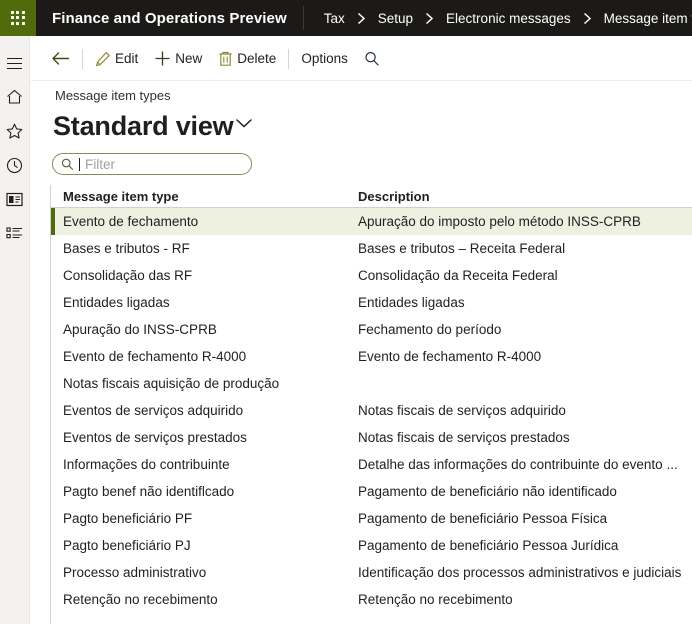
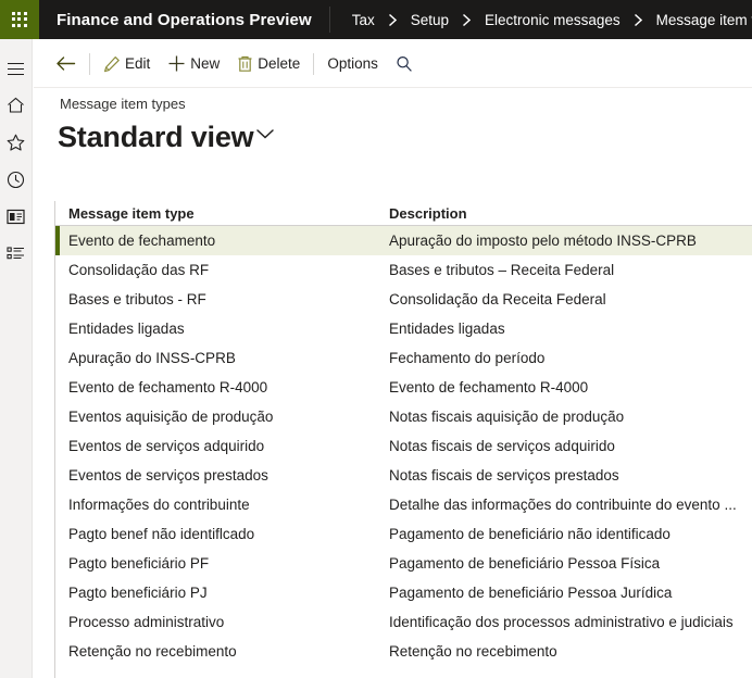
  Finance and Operations Preview
  Tax
  Setup
  Electronic messages
  Edit
  New
  Delete
  Options
  Message item types
  Standard view
- Filter
  Message item type
  Description
  Evento de fechamento
  Apuração do imposto pelo método INSS-CPRB
- Bases e tributos - RF
+ Consolidação das RF
  Bases e tributos – Receita Federal
- Consolidação das RF
+ Bases e tributos - RF
  Consolidação da Receita Federal
  Entidades ligadas
  Entidades ligadas
  Apuração do INSS-CPRB
  Fechamento do período
  Evento de fechamento R-4000
  Evento de fechamento R-4000
+ Eventos aquisição de produção
  Notas fiscais aquisição de produção
  Eventos de serviços adquirido
  Notas fiscais de serviços adquirido
  Eventos de serviços prestados
  Notas fiscais de serviços prestados
  Informações do contribuinte
  Detalhe das informações do contribuinte do evento ...
  Pagto benef não identiflcado
  Pagamento de beneficiário não identificado
  Pagto beneficiário PF
  Pagamento de beneficiário Pessoa Física
  Pagto beneficiário PJ
  Pagamento de beneficiário Pessoa Jurídica
  Processo administrativo
- Identificação dos processos administrativos e judiciais
+ Identificação dos processos administrativo e judiciais
  Retenção no recebimento
  Retenção no recebimento
